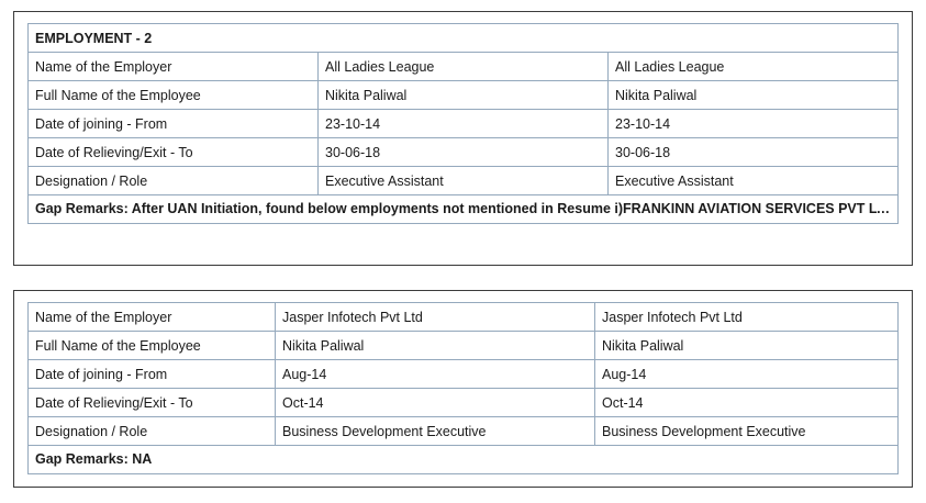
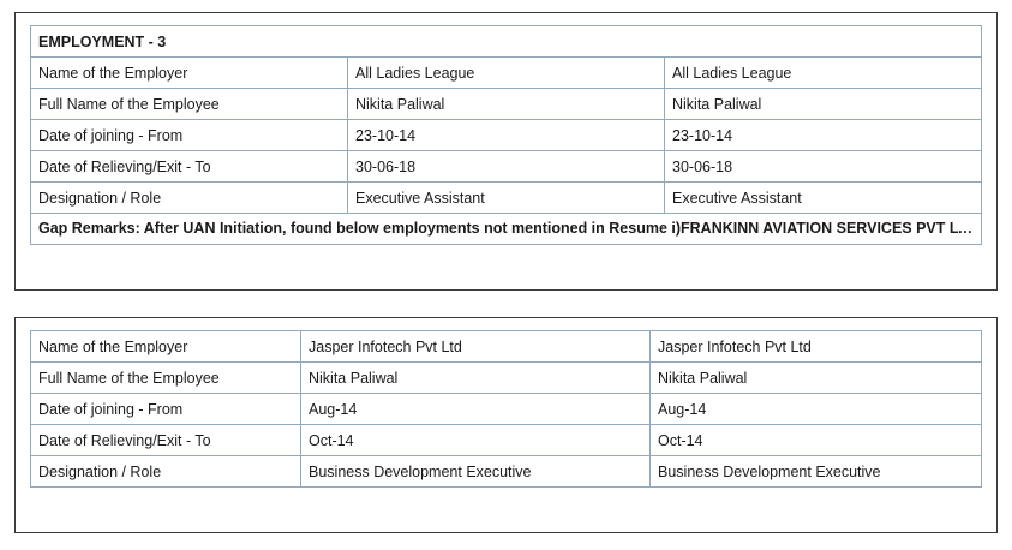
- EMPLOYMENT - 2
+ EMPLOYMENT - 3
  Name of the Employer	All Ladies League	All Ladies League
  Full Name of the Employee	Nikita Paliwal	Nikita Paliwal
  Date of joining - From	23-10-14	23-10-14
  Date of Relieving/Exit - To	30-06-18	30-06-18
  Designation / Role	Executive Assistant	Executive Assistant
  Name of the Employer	Jasper Infotech Pvt Ltd	Jasper Infotech Pvt Ltd
  Full Name of the Employee	Nikita Paliwal	Nikita Paliwal
  Date of joining - From	Aug-14	Aug-14
  Date of Relieving/Exit - To	Oct-14	Oct-14
  Designation / Role	Business Development Executive	Business Development Executive
- Gap Remarks: NA
